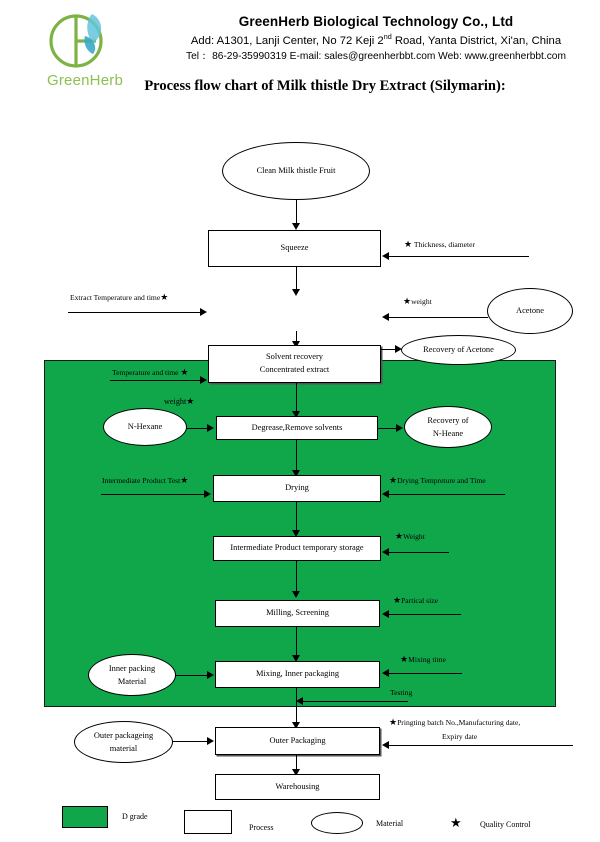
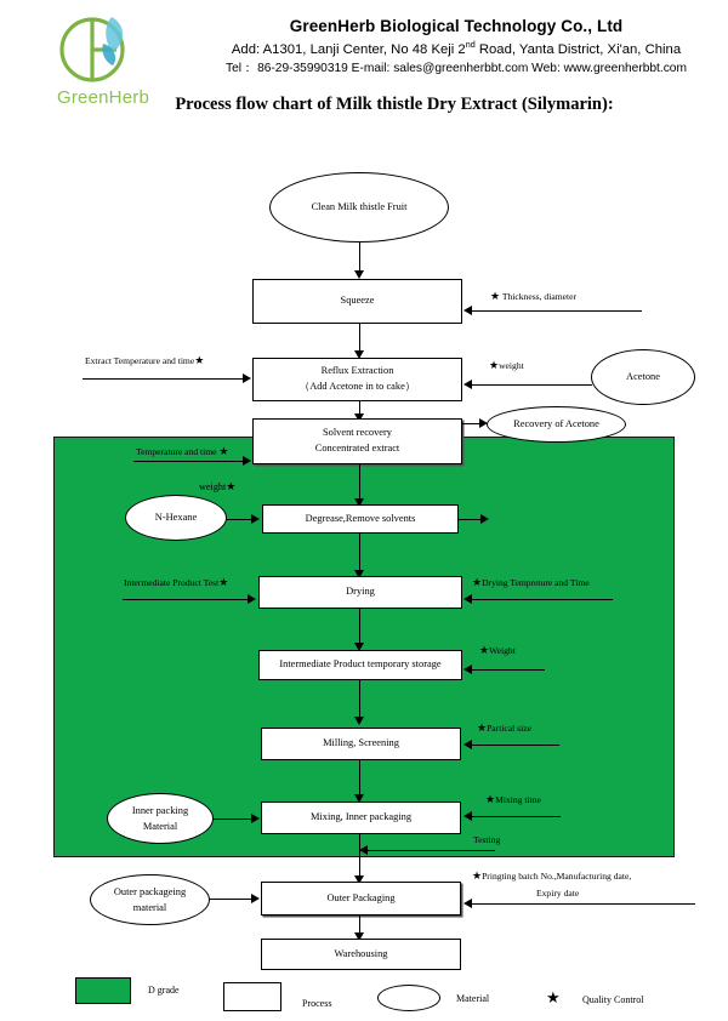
  GreenHerb
  GreenHerb Biological Technology Co., Ltd
- Add: A1301, Lanji Center, No 72 Keji 2nd Road, Yanta District, Xi'an, China
+ Add: A1301, Lanji Center, No 48 Keji 2nd Road, Yanta District, Xi'an, China
  Tel： 86-29-35990319 E-mail: sales@greenherbbt.com Web: www.greenherbbt.com
  Process flow chart of Milk thistle Dry Extract (Silymarin):
  Clean Milk thistle Fruit
  Squeeze
  ★ Thickness, diameter
+ Reflux Extraction
+ （Add Acetone in to cake）
  Extract Temperature and time★
  Acetone
  ★weight
  Solvent recovery
  Concentrated extract
  Recovery of Acetone
  Temperature and time ★
  Degrease,Remove solvents
  N-Hexane
  weight★
- Recovery of
- N-Heane
  Drying
  Intermediate Product Test★
  ★Drying Tempreture and Time
  Intermediate Product temporary storage
  ★Weight
  Milling, Screening
  ★Partical size
  Mixing, Inner packaging
  Inner packing
  Material
  ★Mixing time
  Testing
  Outer Packaging
  Outer packageing
  material
  ★Pringting batch No.,Manufacturing date,
  Expiry date
  Warehousing
  D grade
  Process
  Material
  ★
  Quality Control
